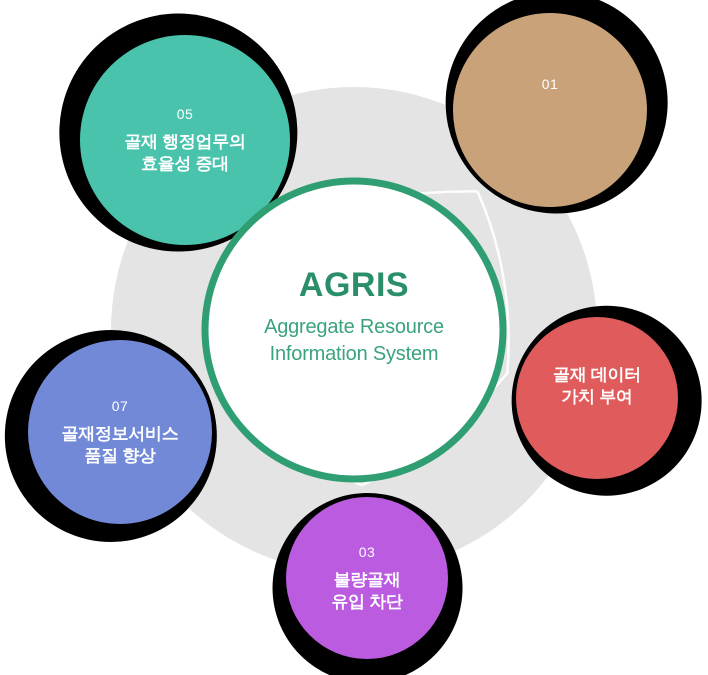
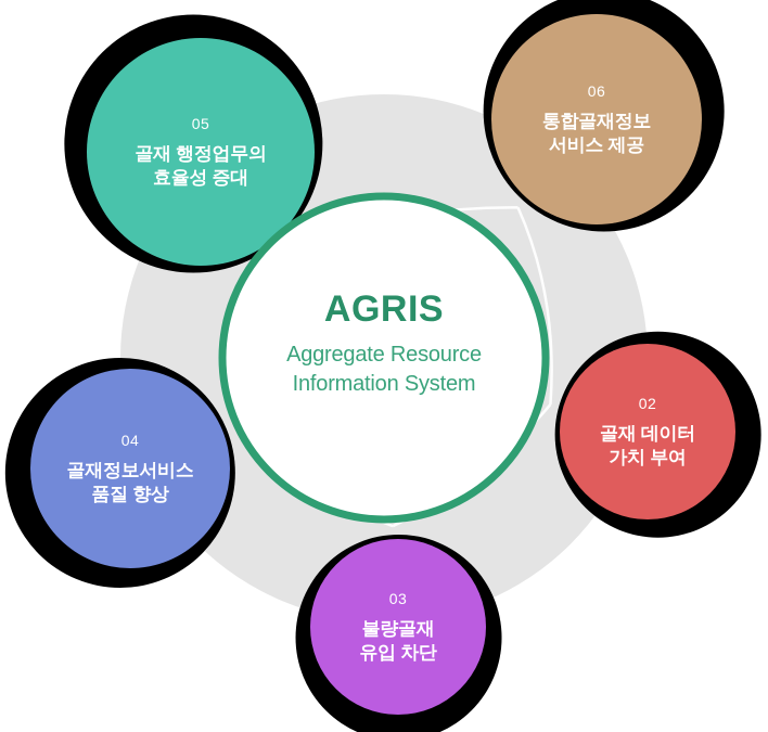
  AGRIS
  Aggregate Resource
  Information System
- 01
+ 06
+ 통합골재정보
+ 서비스 제공
+ 02
  골재 데이터
  가치 부여
  03
  불량골재
  유입 차단
- 07
+ 04
  골재정보서비스
  품질 향상
  05
  골재 행정업무의
  효율성 증대
